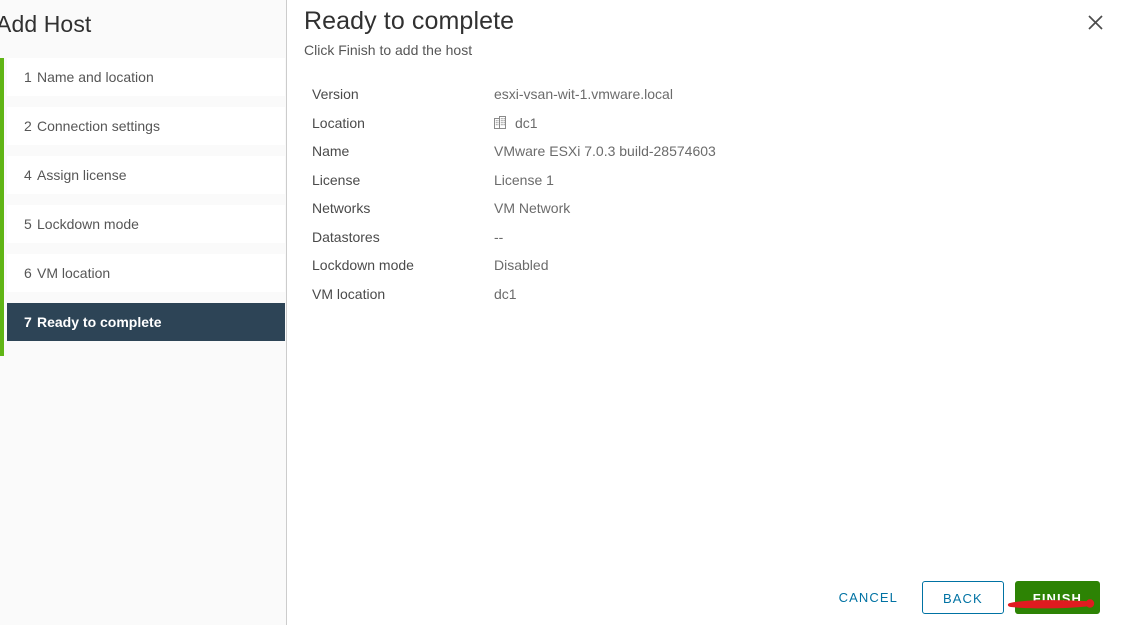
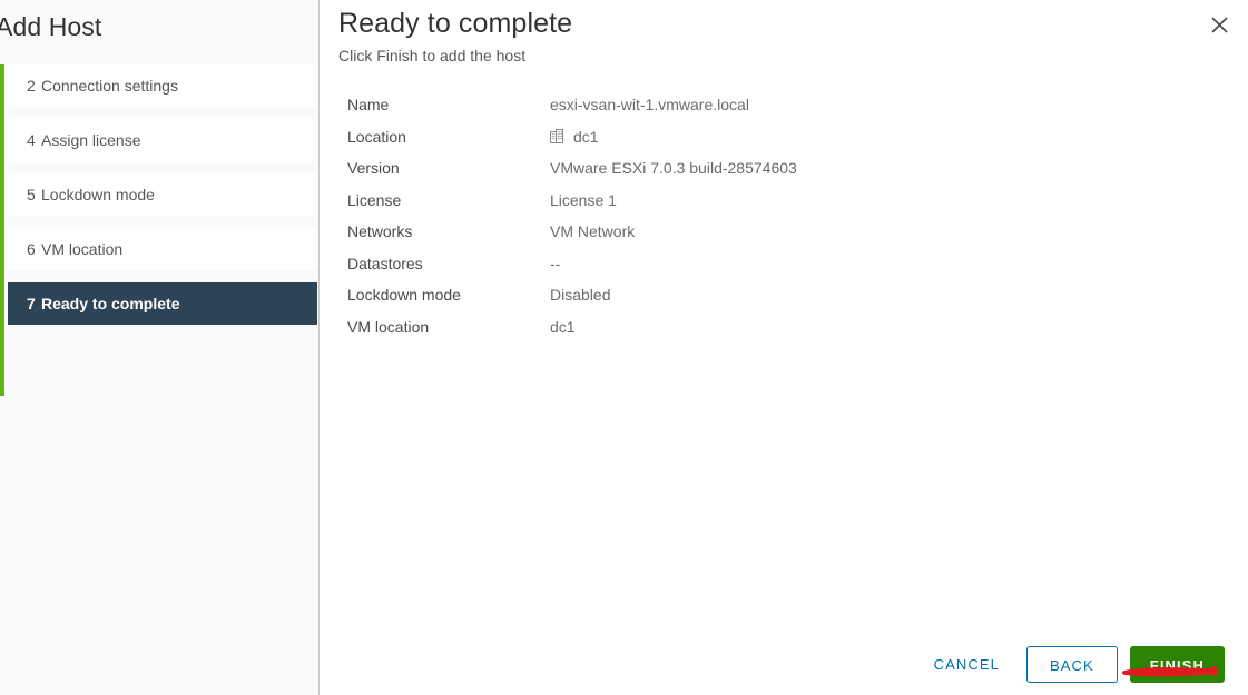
  Add Host
- 1
- Name and location
  2
  Connection settings
  4
  Assign license
  5
  Lockdown mode
  6
  VM location
  7
  Ready to complete
  Ready to complete
  Click Finish to add the host
- Version
+ Name
  esxi-vsan-wit-1.vmware.local
  Location
  dc1
- Name
+ Version
  VMware ESXi 7.0.3 build-28574603
  License
  License 1
  Networks
  VM Network
  Datastores
  --
  Lockdown mode
  Disabled
  VM location
  dc1
  CANCEL
  BACK
  FINISH
